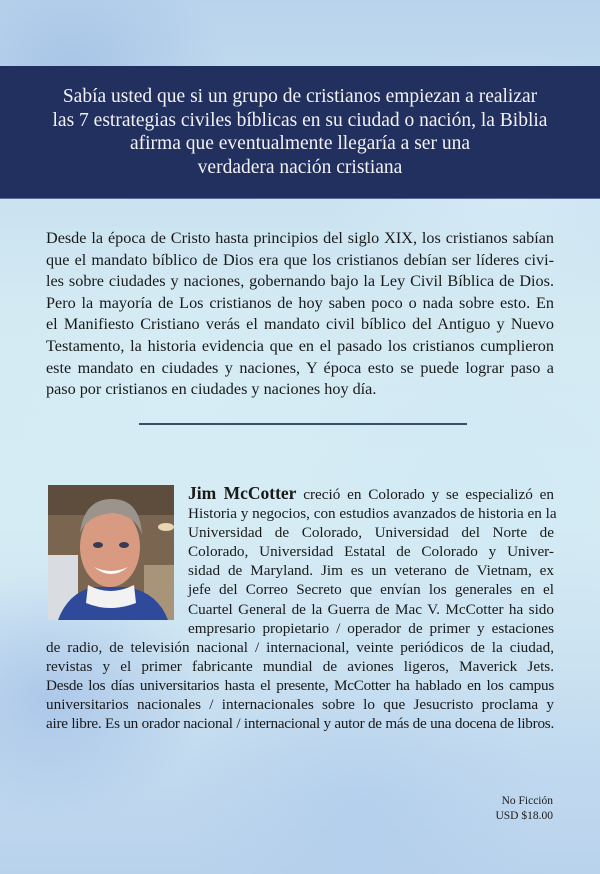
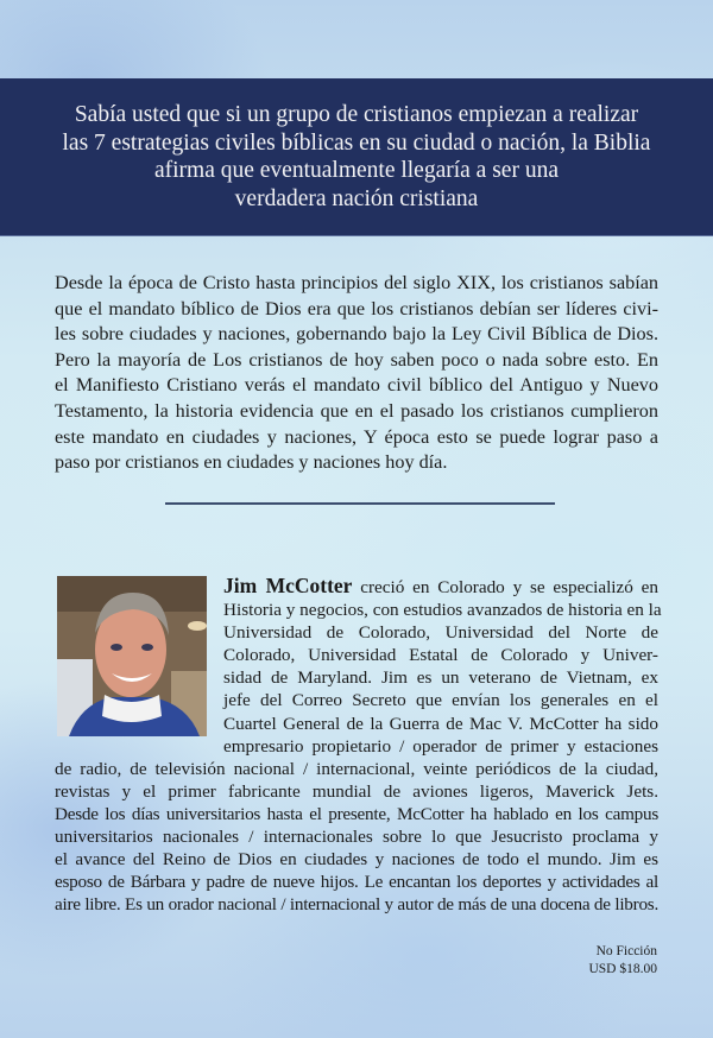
  Sabía usted que si un grupo de cristianos empiezan a realizar
  las 7 estrategias civiles bíblicas en su ciudad o nación, la Biblia
  afirma que eventualmente llegaría a ser una
  verdadera nación cristiana
  Desde la época de Cristo hasta principios del siglo XIX, los cristianos sabían
  que el mandato bíblico de Dios era que los cristianos debían ser líderes civi-
  les sobre ciudades y naciones, gobernando bajo la Ley Civil Bíblica de Dios.
  Pero la mayoría de Los cristianos de hoy saben poco o nada sobre esto. En
  el Manifiesto Cristiano verás el mandato civil bíblico del Antiguo y Nuevo
  Testamento, la historia evidencia que en el pasado los cristianos cumplieron
  este mandato en ciudades y naciones, Y época esto se puede lograr paso a
  paso por cristianos en ciudades y naciones hoy día.
  Jim McCotter creció en Colorado y se especializó en
  Historia y negocios, con estudios avanzados de historia en la
  Universidad de Colorado, Universidad del Norte de
  Colorado, Universidad Estatal de Colorado y Univer-
  sidad de Maryland. Jim es un veterano de Vietnam, ex
  jefe del Correo Secreto que envían los generales en el
  Cuartel General de la Guerra de Mac V. McCotter ha sido
  empresario propietario / operador de primer y estaciones
  de radio, de televisión nacional / internacional, veinte periódicos de la ciudad,
  revistas y el primer fabricante mundial de aviones ligeros, Maverick Jets.
  Desde los días universitarios hasta el presente, McCotter ha hablado en los campus
  universitarios nacionales / internacionales sobre lo que Jesucristo proclama y
+ el avance del Reino de Dios en ciudades y naciones de todo el mundo. Jim es
+ esposo de Bárbara y padre de nueve hijos. Le encantan los deportes y actividades al
  aire libre. Es un orador nacional / internacional y autor de más de una docena de libros.
  No Ficción
  USD $18.00
